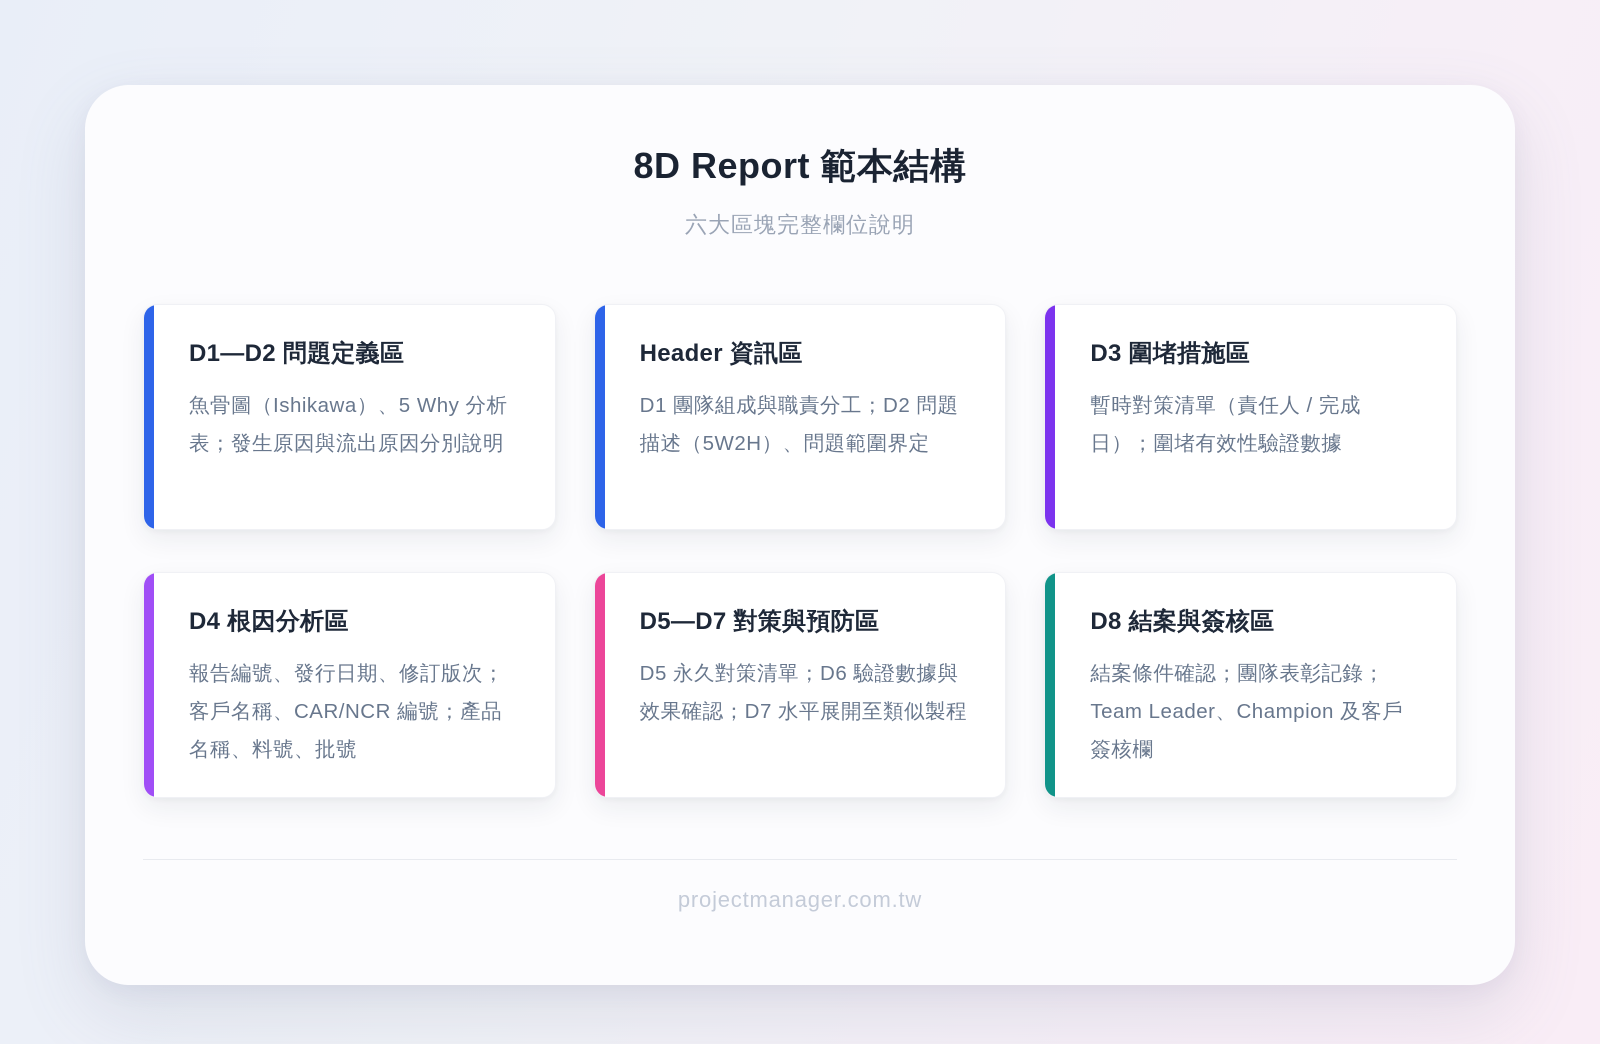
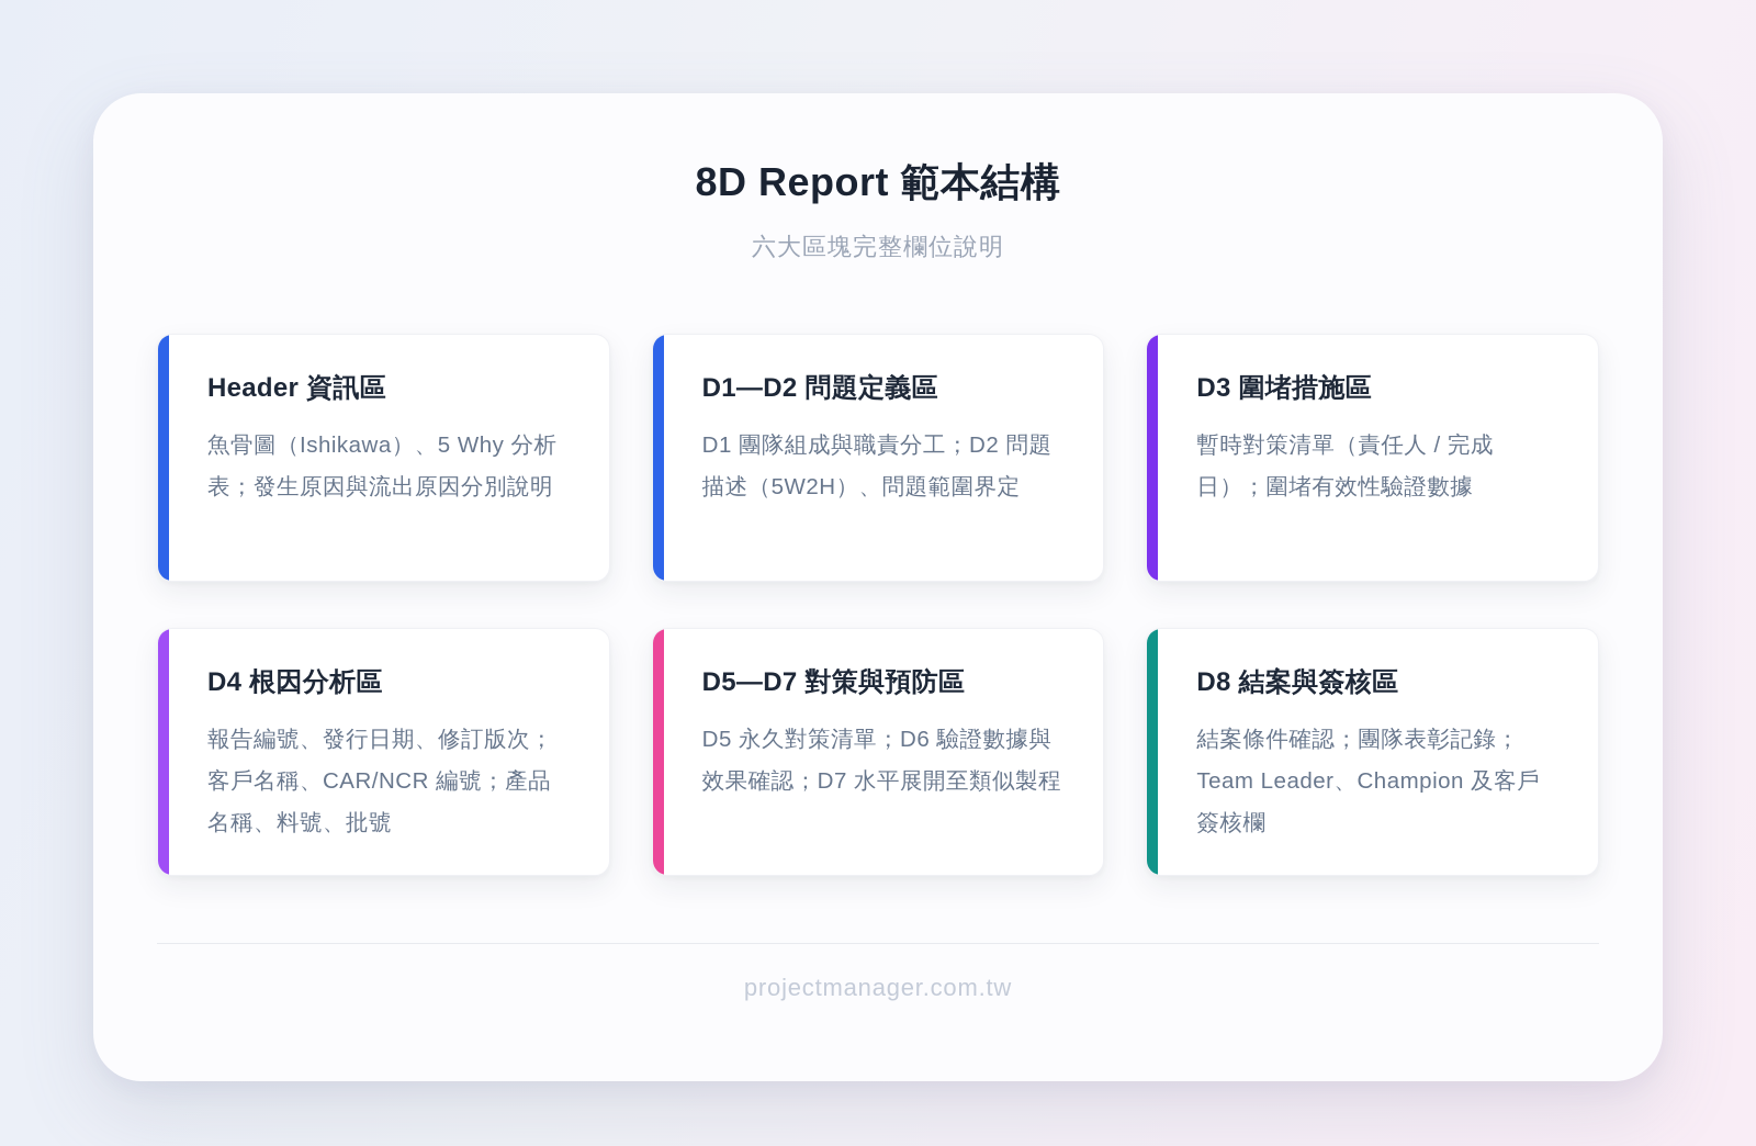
  8D Report 範本結構
  六大區塊完整欄位說明
- D1—D2 問題定義區
+ Header 資訊區
  魚骨圖（Ishikawa）、5 Why 分析表；發生原因與流出原因分別說明
- Header 資訊區
+ D1—D2 問題定義區
  D1 團隊組成與職責分工；D2 問題描述（5W2H）、問題範圍界定
  D3 圍堵措施區
  暫時對策清單（責任人 / 完成日）；圍堵有效性驗證數據
  D4 根因分析區
  報告編號、發行日期、修訂版次；客戶名稱、CAR/NCR 編號；產品名稱、料號、批號
  D5—D7 對策與預防區
  D5 永久對策清單；D6 驗證數據與效果確認；D7 水平展開至類似製程
  D8 結案與簽核區
  結案條件確認；團隊表彰記錄；Team Leader、Champion 及客戶簽核欄
  projectmanager.com.tw
